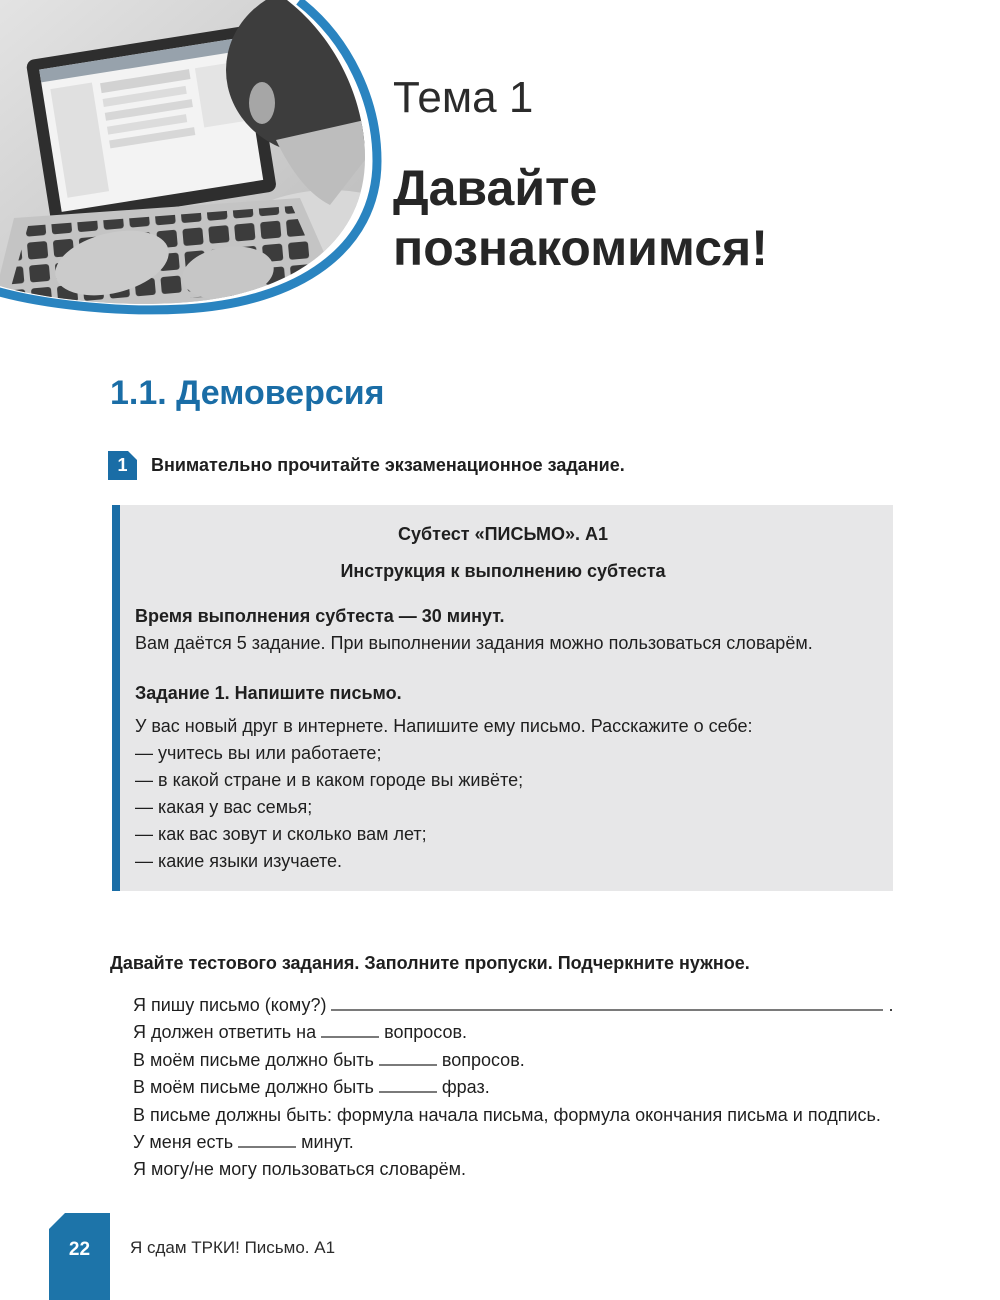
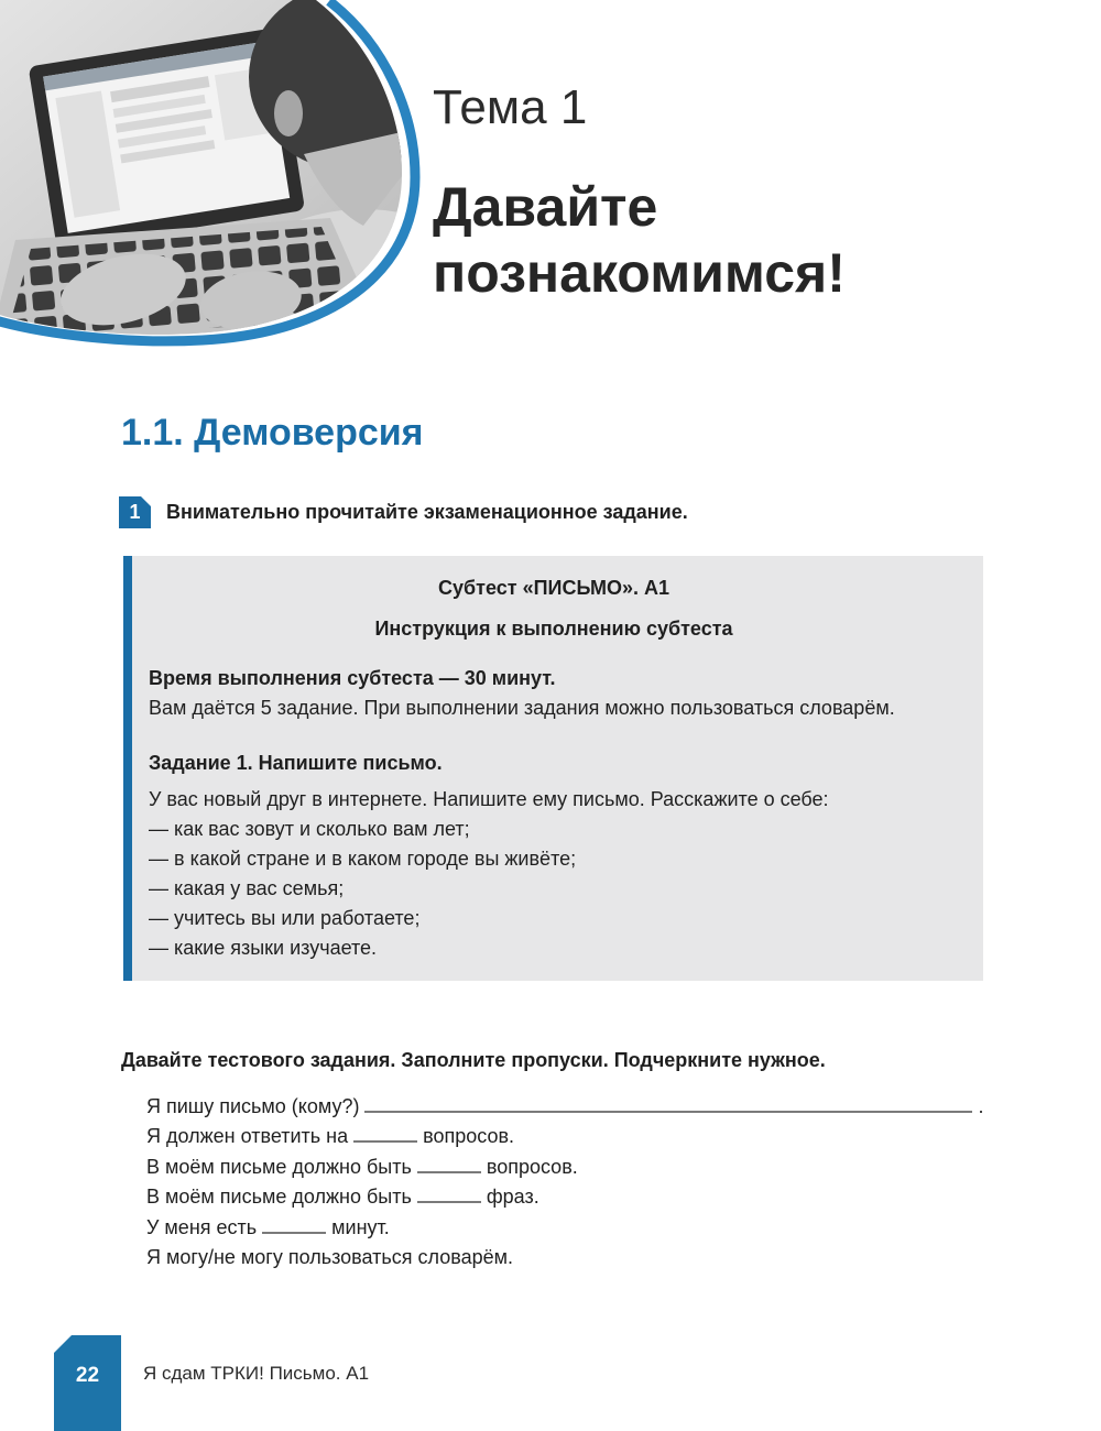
  Тема 1
  Давайте
  познакомимся!
  1.1. Демоверсия
  1
  Внимательно прочитайте экзаменационное задание.
  Субтест «ПИСЬМО». А1
  Инструкция к выполнению субтеста
  Время выполнения субтеста — 30 минут.
  Вам даётся 5 задание. При выполнении задания можно пользоваться словарём.
  Задание 1. Напишите письмо.
  У вас новый друг в интернете. Напишите ему письмо. Расскажите о себе:
- — учитесь вы или работаете;
+ — как вас зовут и сколько вам лет;
  — в какой стране и в каком городе вы живёте;
  — какая у вас семья;
- — как вас зовут и сколько вам лет;
+ — учитесь вы или работаете;
  — какие языки изучаете.
  Давайте тестового задания. Заполните пропуски. Подчеркните нужное.
  Я пишу письмо (кому?) .
  Я должен ответить на вопросов.
  В моём письме должно быть вопросов.
  В моём письме должно быть фраз.
- В письме должны быть: формула начала письма, формула окончания письма и подпись.
  У меня есть минут.
  Я могу/не могу пользоваться словарём.
  22
  Я сдам ТРКИ! Письмо. А1
